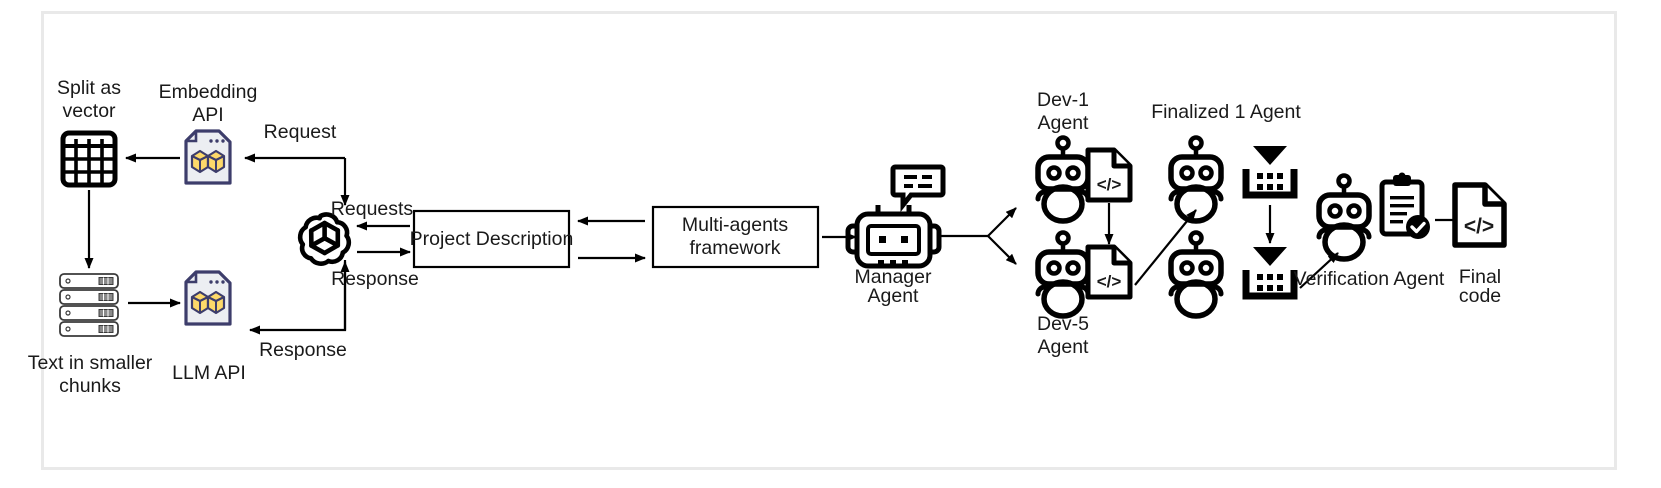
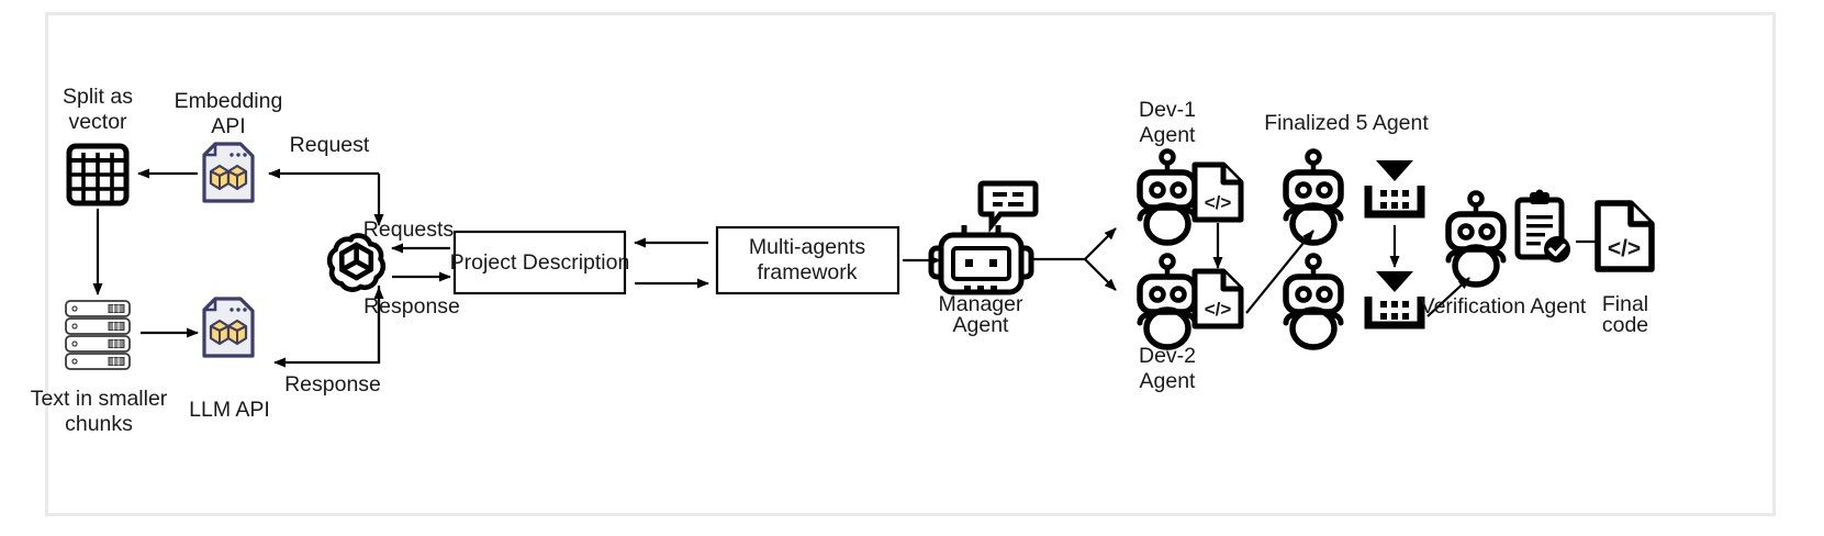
  Split as
  vector
  Embedding
  API
  Request
  Text in smaller
  chunks
  LLM API
  Response
  Project Description
  Requests
  Response
  Multi-agents
  framework
  Manager
  Agent
  Dev-1
  Agent
- Dev-5
+ Dev-2
  Agent
  </>
  </>
- Finalized 1 Agent
+ Finalized 5 Agent
  Verification Agent
  </>
  Final
  code
